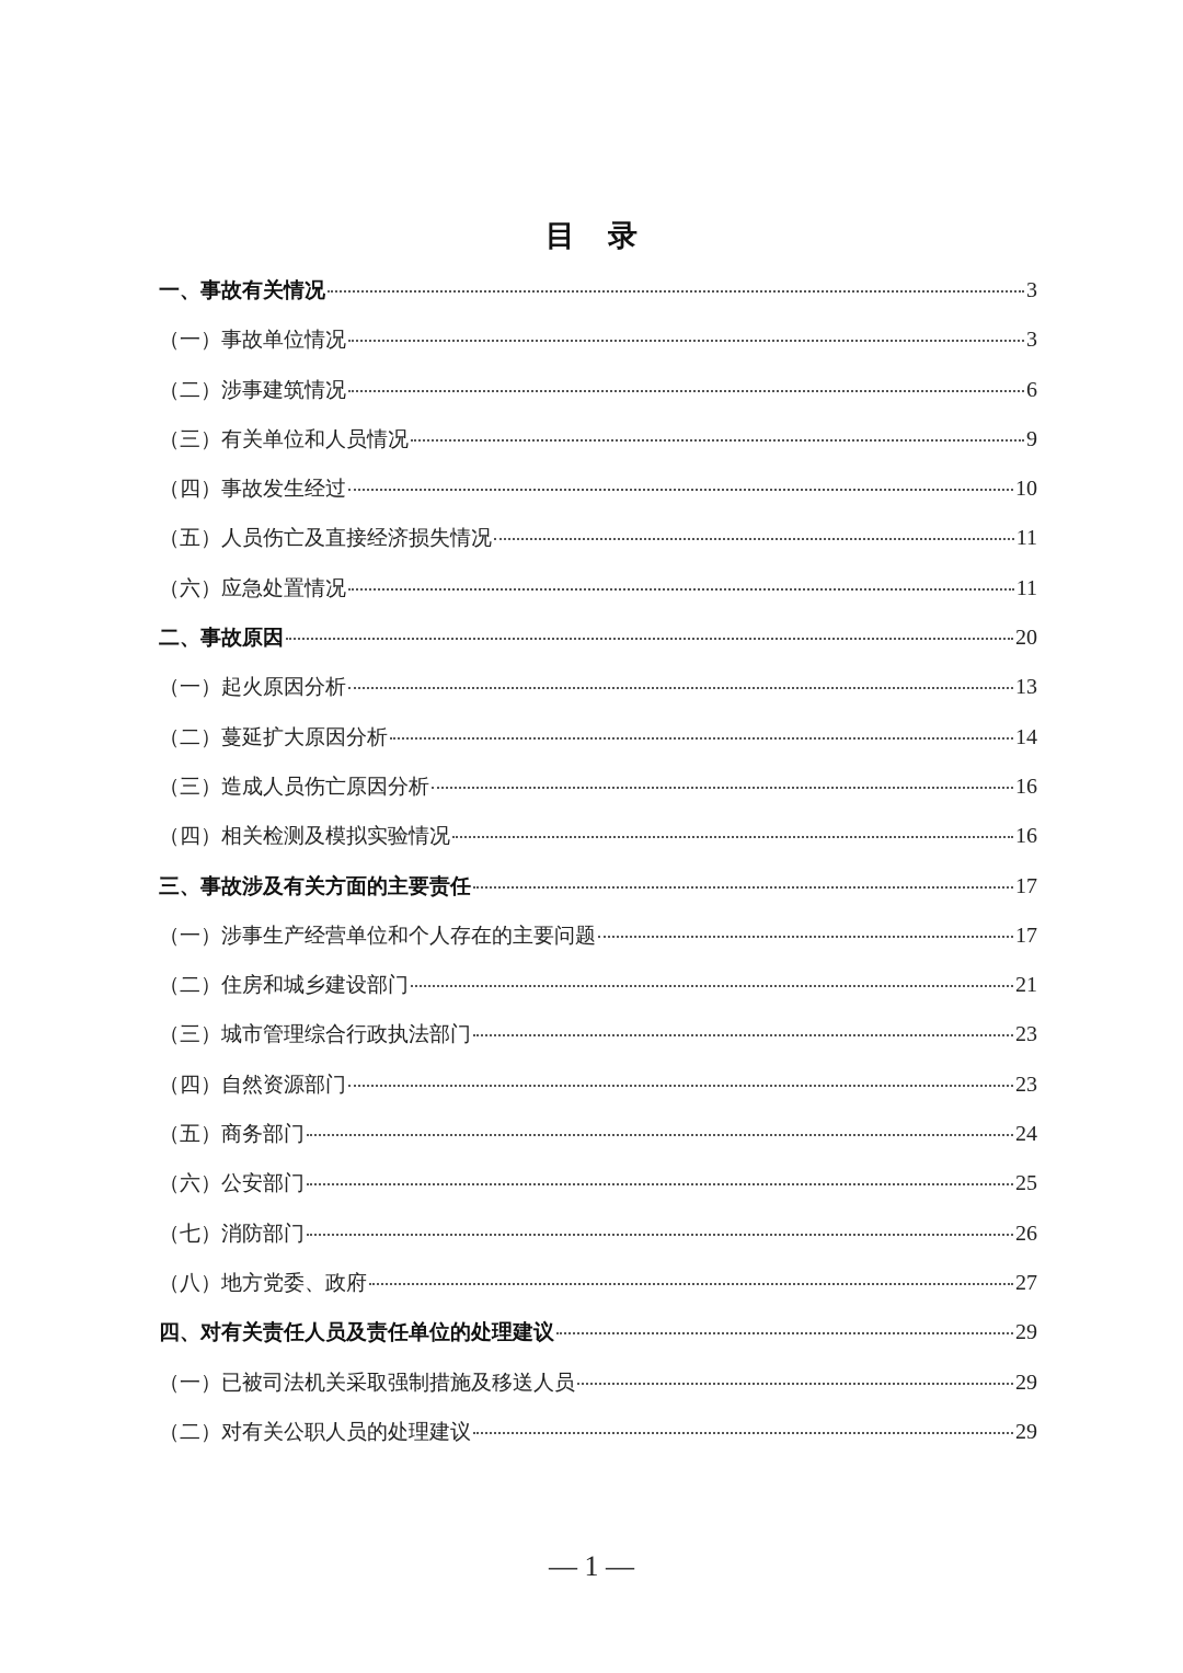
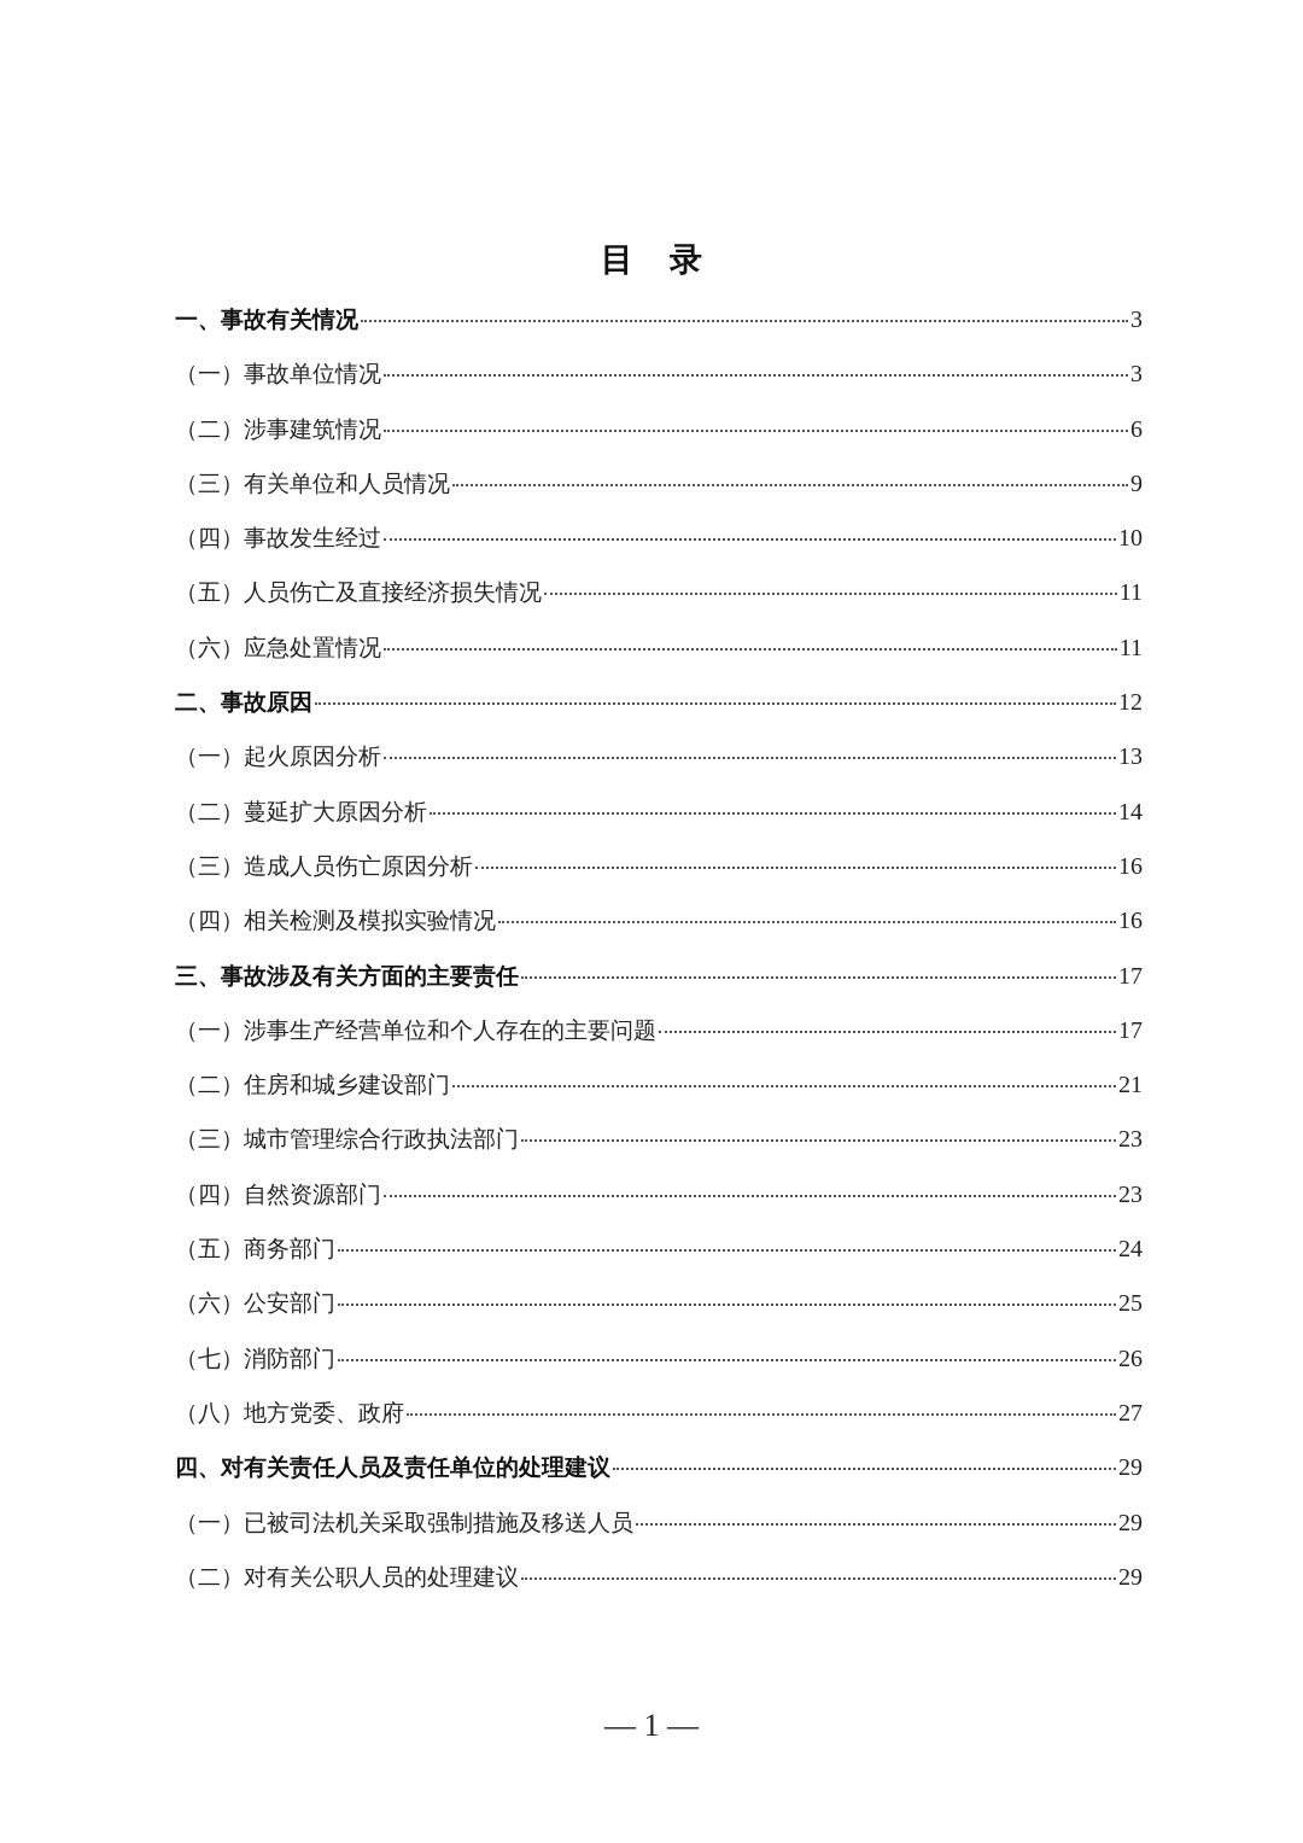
  目录
  一、事故有关情况
  3
  （一）事故单位情况
  3
  （二）涉事建筑情况
  6
  （三）有关单位和人员情况
  9
  （四）事故发生经过
  10
  （五）人员伤亡及直接经济损失情况
  11
  （六）应急处置情况
  11
  二、事故原因
- 20
+ 12
  （一）起火原因分析
  13
  （二）蔓延扩大原因分析
  14
  （三）造成人员伤亡原因分析
  16
  （四）相关检测及模拟实验情况
  16
  三、事故涉及有关方面的主要责任
  17
  （一）涉事生产经营单位和个人存在的主要问题
  17
  （二）住房和城乡建设部门
  21
  （三）城市管理综合行政执法部门
  23
  （四）自然资源部门
  23
  （五）商务部门
  24
  （六）公安部门
  25
  （七）消防部门
  26
  （八）地方党委、政府
  27
  四、对有关责任人员及责任单位的处理建议
  29
  （一）已被司法机关采取强制措施及移送人员
  29
  （二）对有关公职人员的处理建议
  29
  — 1 —
